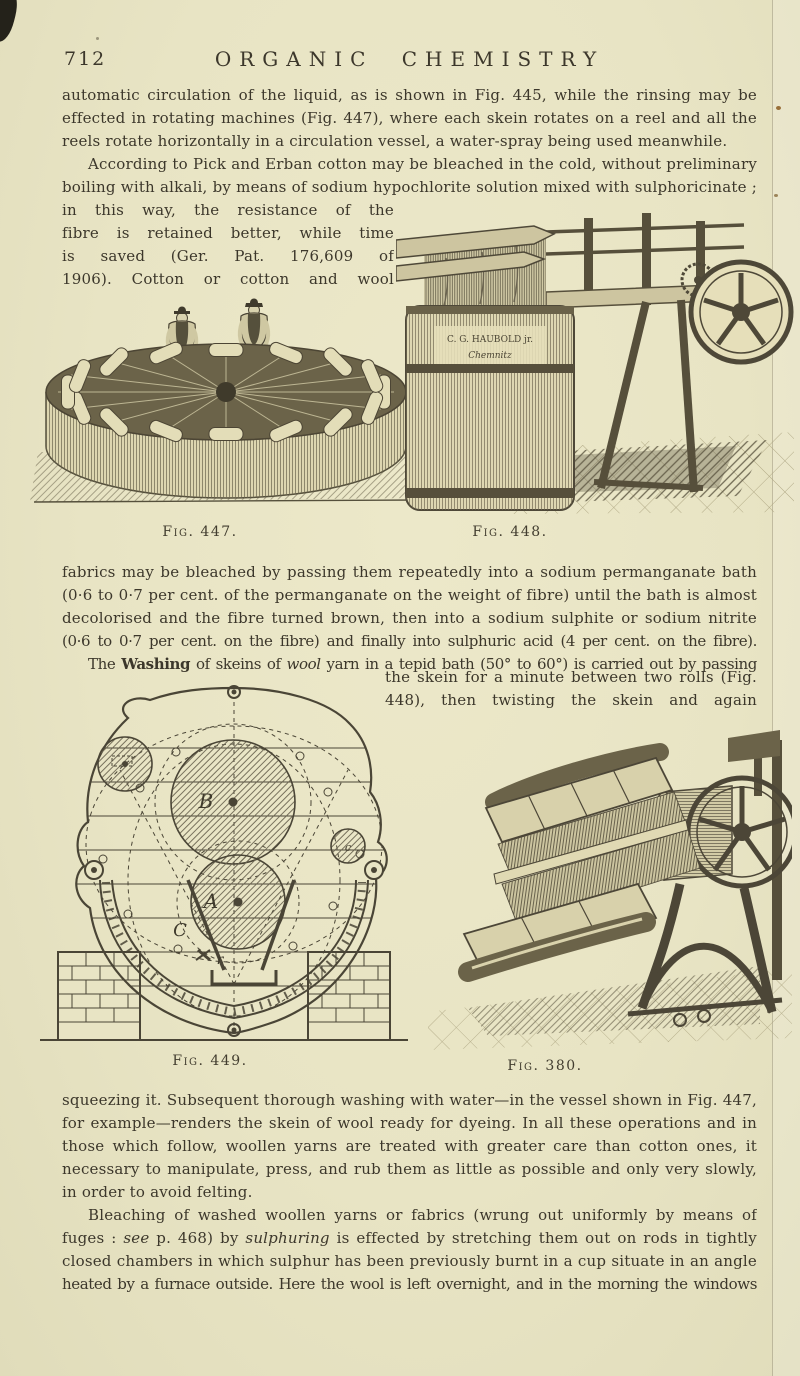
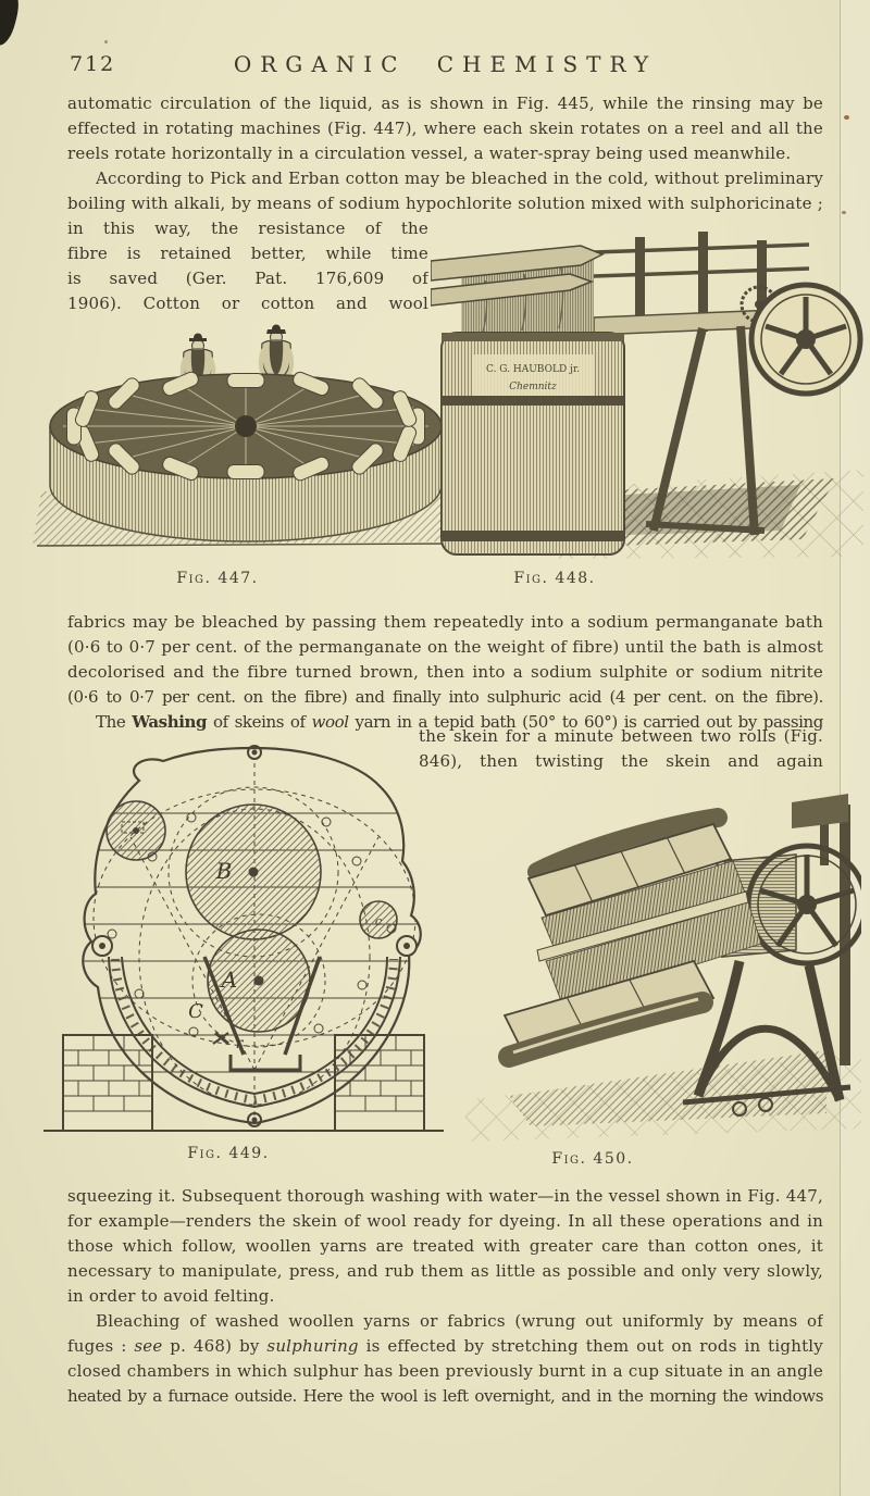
  712
  ORGANIC CHEMISTRY
  automatic circulation of the liquid, as is shown in Fig. 445, while the rinsing may be
  effected in rotating machines (Fig. 447), where each skein rotates on a reel and all the
  reels rotate horizontally in a circulation vessel, a water-spray being used meanwhile.
  According to Pick and Erban cotton may be bleached in the cold, without preliminary
  boiling with alkali, by means of sodium hypochlorite solution mixed with sulphoricinate ;
  in this way, the resistance of the
  fibre is retained better, while time
  is saved (Ger. Pat. 176,609 of
  1906). Cotton or cotton and wool
  Fig. 447.
  C. G. HAUBOLD jr.
  Chemnitz
  Fig. 448.
  fabrics may be bleached by passing them repeatedly into a sodium permanganate bath
  (0·6 to 0·7 per cent. of the permanganate on the weight of fibre) until the bath is almost
  decolorised and the fibre turned brown, then into a sodium sulphite or sodium nitrite
  (0·6 to 0·7 per cent. on the fibre) and finally into sulphuric acid (4 per cent. on the fibre).
  The Washing of skeins of wool yarn in a tepid bath (50° to 60°) is carried out by passing
  the skein for a minute between two rolls (Fig.
- 448), then twisting the skein and again
+ 846), then twisting the skein and again
  B
  A
  C
  r
  c
  Fig. 449.
- Fig. 380.
+ Fig. 450.
  squeezing it. Subsequent thorough washing with water—in the vessel shown in Fig. 447,
  for example—renders the skein of wool ready for dyeing. In all these operations and in
  those which follow, woollen yarns are treated with greater care than cotton ones, it
  necessary to manipulate, press, and rub them as little as possible and only very slowly,
  in order to avoid felting.
  Bleaching of washed woollen yarns or fabrics (wrung out uniformly by means of
  fuges : see p. 468) by sulphuring is effected by stretching them out on rods in tightly
  closed chambers in which sulphur has been previously burnt in a cup situate in an angle
  heated by a furnace outside. Here the wool is left overnight, and in the morning the windows
